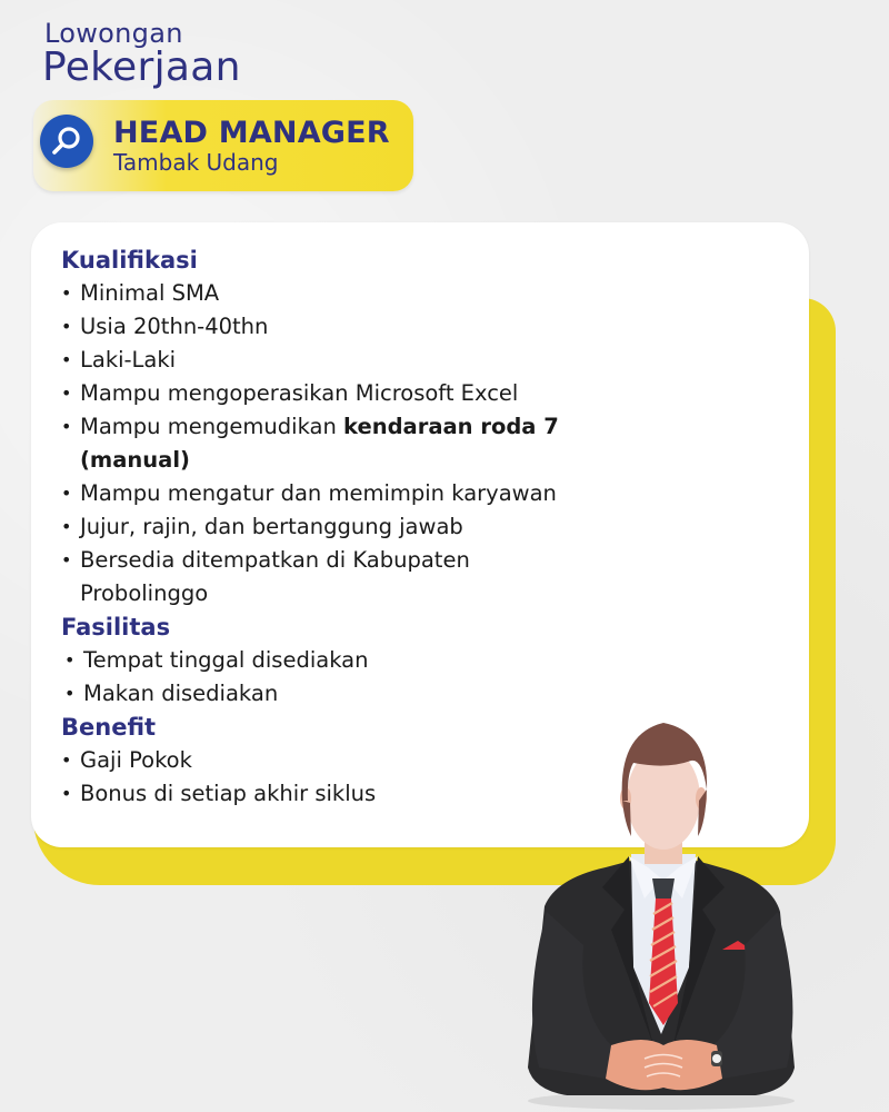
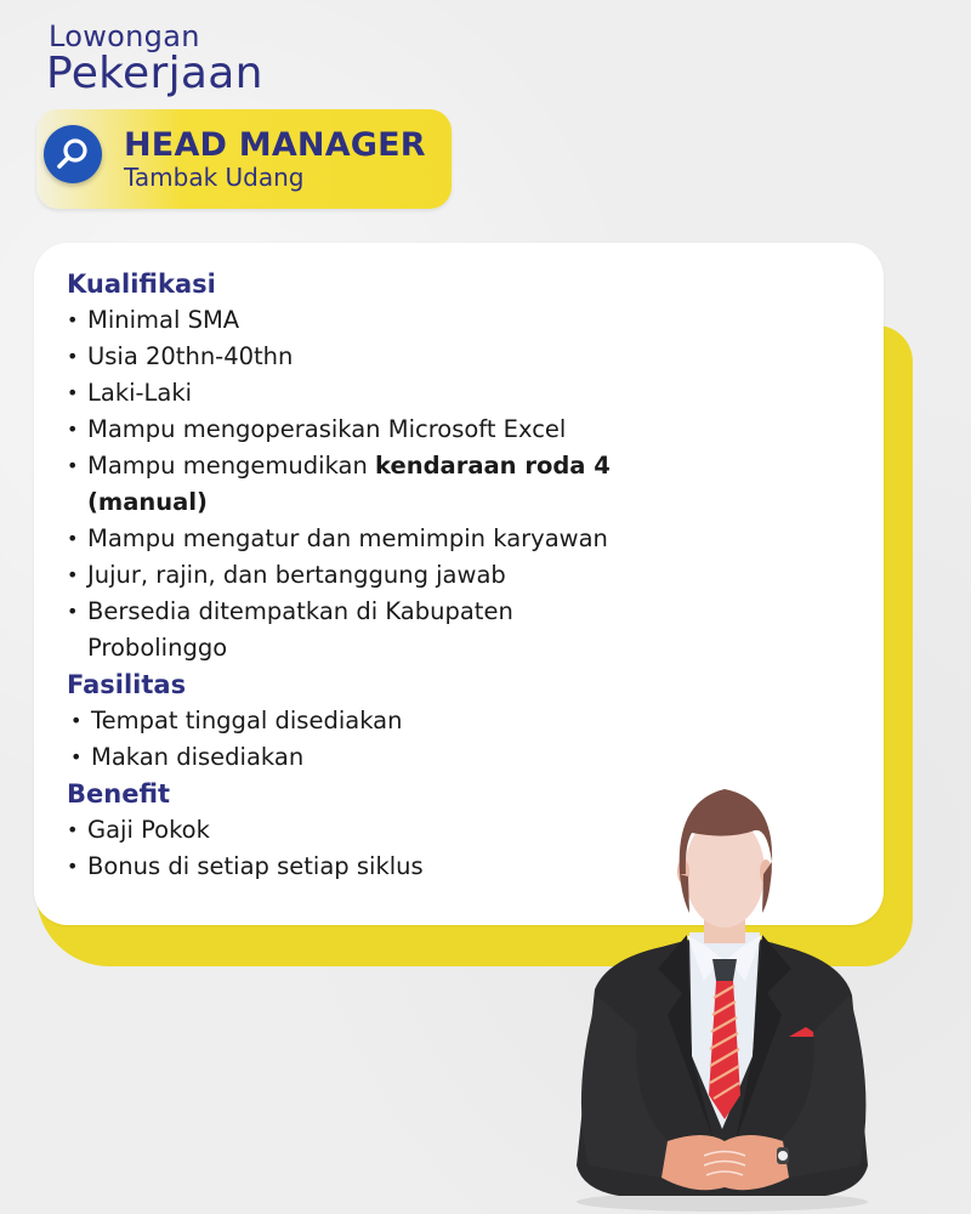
  Lowongan
  Pekerjaan
  HEAD MANAGER
  Tambak Udang
  Kualifikasi
  Minimal SMA
  Usia 20thn-40thn
  Laki-Laki
  Mampu mengoperasikan Microsoft Excel
- Mampu mengemudikan kendaraan roda 7
+ Mampu mengemudikan kendaraan roda 4
  (manual)
  Mampu mengatur dan memimpin karyawan
  Jujur, rajin, dan bertanggung jawab
  Bersedia ditempatkan di Kabupaten
  Probolinggo
  Fasilitas
  Tempat tinggal disediakan
  Makan disediakan
  Benefit
  Gaji Pokok
- Bonus di setiap akhir siklus
+ Bonus di setiap setiap siklus
